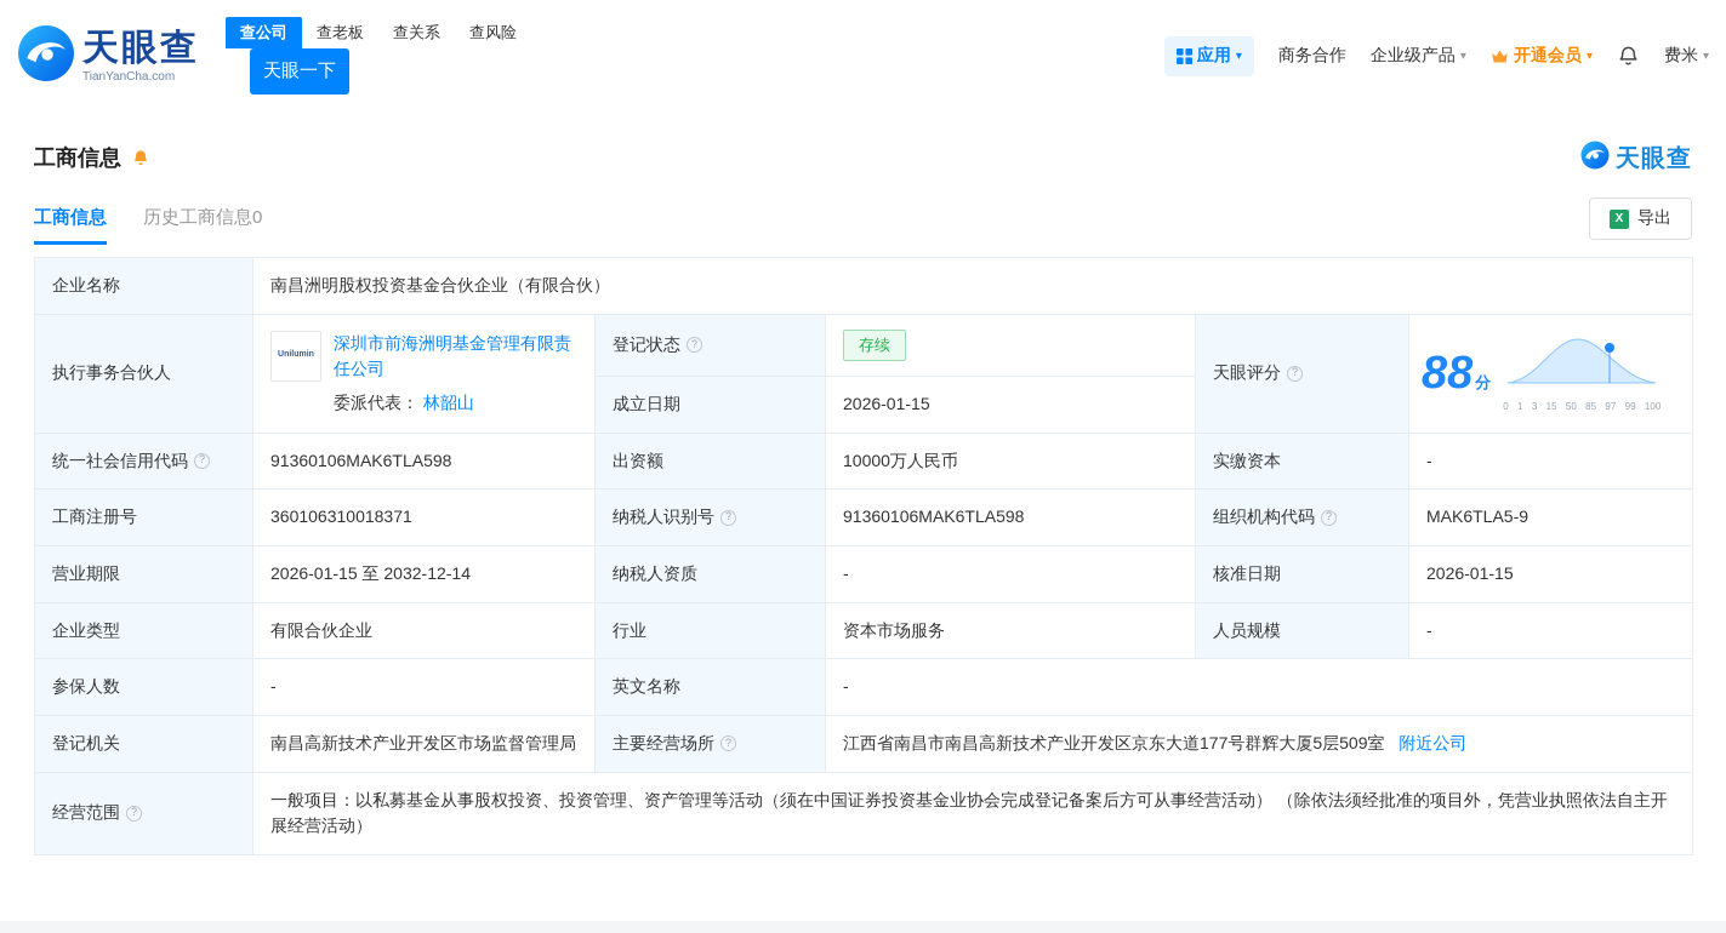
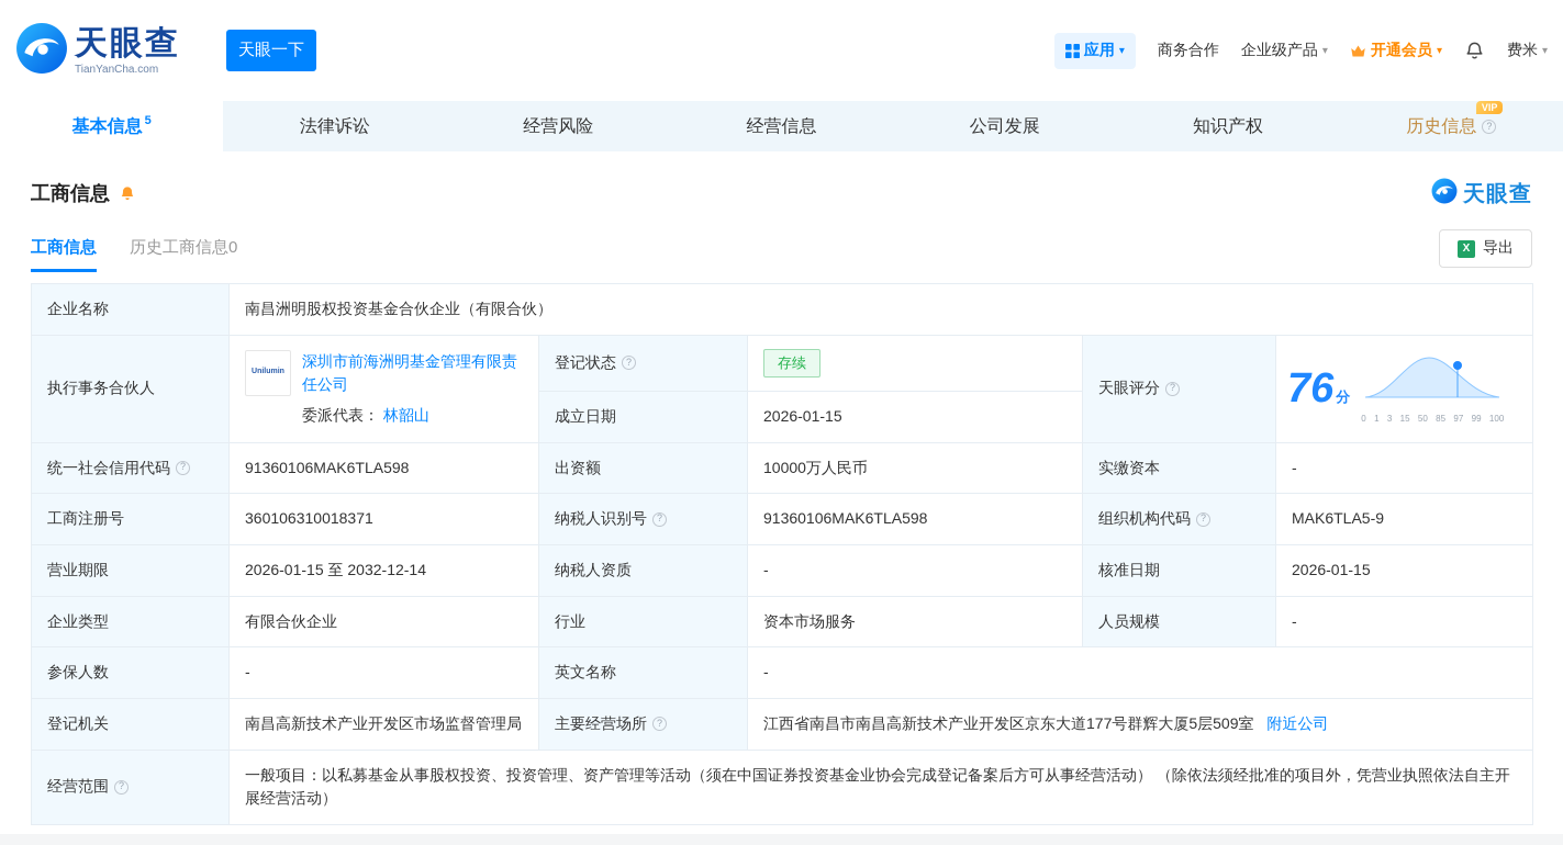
  天眼查
  TianYanCha.com
- 查公司
- 查老板
- 查关系
- 查风险
  天眼一下
  应用
  ▾
  商务合作
  企业级产品
  ▾
  开通会员
  ▾
  费米
  ▾
+ 基本信息
+ 5
+ 法律诉讼
+ 经营风险
+ 经营信息
+ 公司发展
+ 知识产权
+ 历史信息
+ VIP
+ ?
  工商信息
  天眼查
  工商信息
  历史工商信息0
  X
  导出
  企业名称	南昌洲明股权投资基金合伙企业（有限合伙）
- 执行事务合伙人	深圳市前海洲明基金管理有限责任公司 委派代表： 林韶山	登记状态 ?	存续	天眼评分 ?	88 分 0 1 3 15 50 85 97 99 100
+ 执行事务合伙人	深圳市前海洲明基金管理有限责任公司 委派代表： 林韶山	登记状态 ?	存续	天眼评分 ?	76 分 0 1 3 15 50 85 97 99 100
  成立日期	2026-01-15
  统一社会信用代码 ?	91360106MAK6TLA598	出资额	10000万人民币	实缴资本	-
  工商注册号	360106310018371	纳税人识别号 ?	91360106MAK6TLA598	组织机构代码 ?	MAK6TLA5-9
  营业期限	2026-01-15 至 2032-12-14	纳税人资质	-	核准日期	2026-01-15
  企业类型	有限合伙企业	行业	资本市场服务	人员规模	-
  参保人数	-	英文名称	-
  登记机关	南昌高新技术产业开发区市场监督管理局	主要经营场所 ?	江西省南昌市南昌高新技术产业开发区京东大道177号群辉大厦5层509室 附近公司
  经营范围 ?	一般项目：以私募基金从事股权投资、投资管理、资产管理等活动（须在中国证券投资基金业协会完成登记备案后方可从事经营活动） （除依法须经批准的项目外，凭营业执照依法自主开展经营活动）
